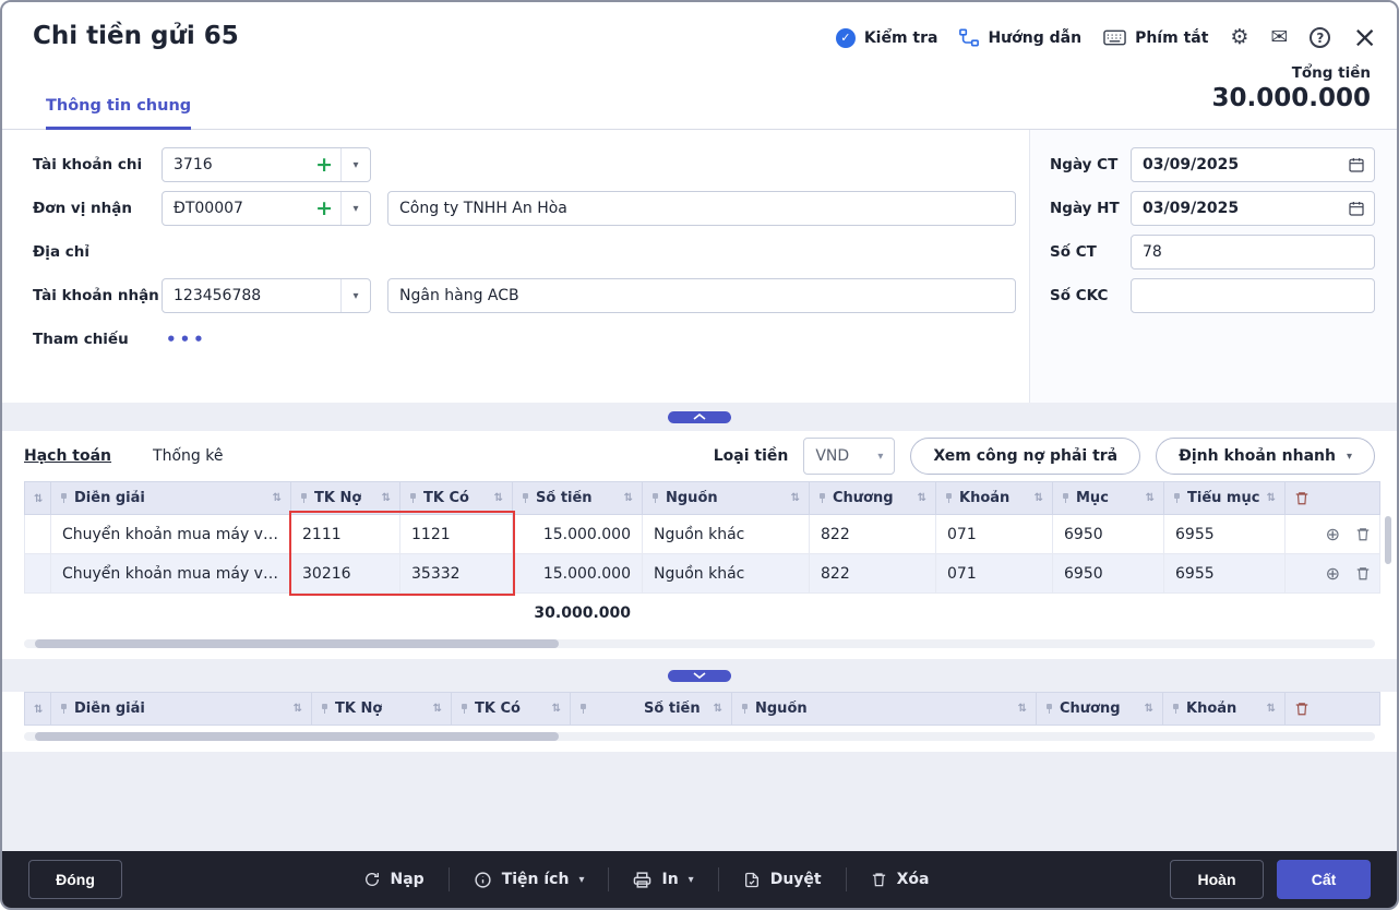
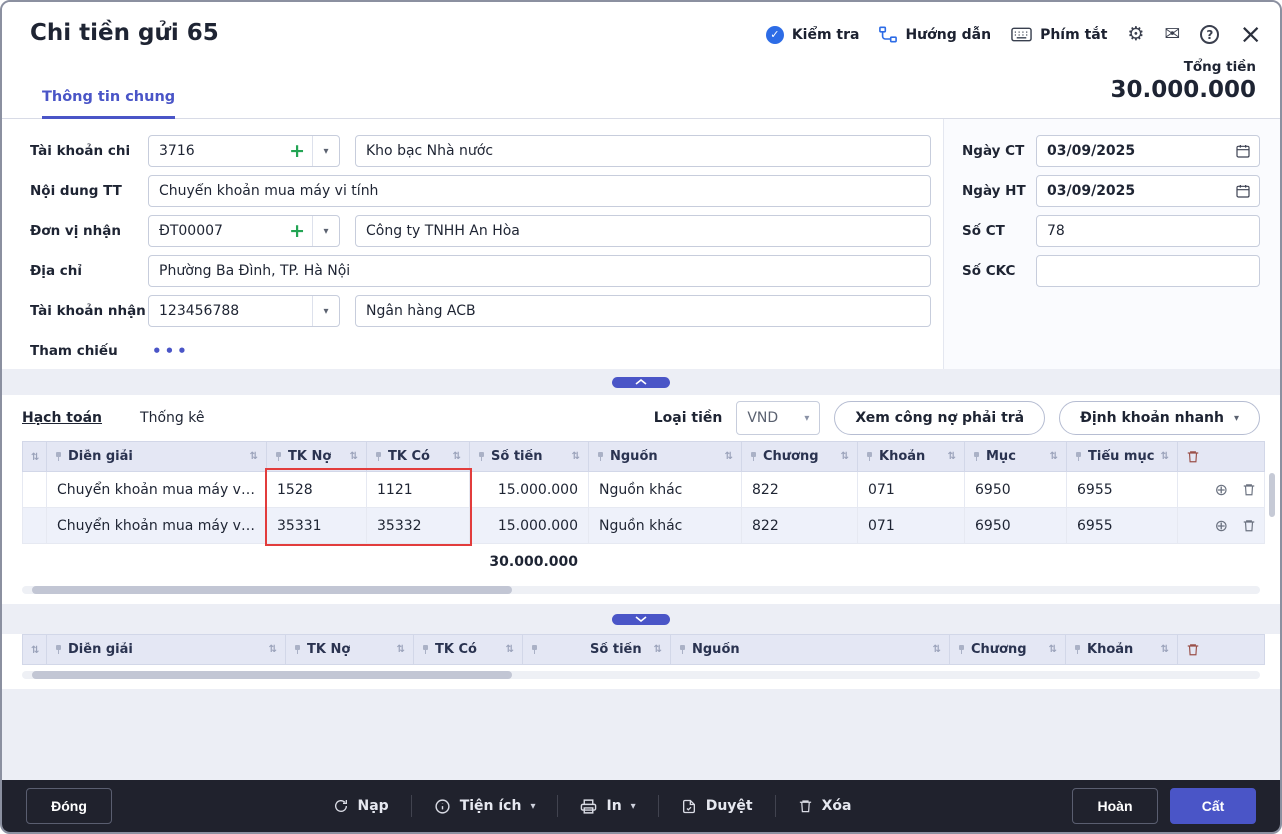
  Chi tiền gửi 65
  ✓
  Kiểm tra
  Hướng dẫn
  Phím tắt
  ⚙
  ✉
  ?
  ×
  Tổng tiền
  30.000.000
  Thông tin chung
  Tài khoản chi
  3716
  +
  ▾
+ Kho bạc Nhà nước
+ Nội dung TT
+ Chuyển khoản mua máy vi tính
  Đơn vị nhận
  ĐT00007
  +
  ▾
  Công ty TNHH An Hòa
  Địa chỉ
+ Phường Ba Đình, TP. Hà Nội
  Tài khoản nhận
  123456788
  ▾
  Ngân hàng ACB
  Tham chiếu
  •••
  Ngày CT
  03/09/2025
  Ngày HT
  03/09/2025
  Số CT
  78
  Số CKC
  Hạch toán
  Thống kê
  Loại tiền
  VND
  ▾
  Xem công nợ phải trả
  Định khoản nhanh
  ▾
  ⇅	Diễn giải ⇅	TK Nợ ⇅	TK Có ⇅	Số tiền ⇅	Nguồn ⇅	Chương ⇅	Khoản ⇅	Mục ⇅	Tiểu mục ⇅
- 	Chuyển khoản mua máy vi...	2111	1121	15.000.000	Nguồn khác	822	071	6950	6955	⊕
+ 	Chuyển khoản mua máy vi...	1528	1121	15.000.000	Nguồn khác	822	071	6950	6955	⊕
- 	Chuyển khoản mua máy vi...	30216	35332	15.000.000	Nguồn khác	822	071	6950	6955	⊕
+ 	Chuyển khoản mua máy vi...	35331	35332	15.000.000	Nguồn khác	822	071	6950	6955	⊕
  30.000.000
  ⇅	Diễn giải ⇅	TK Nợ ⇅	TK Có ⇅	Số tiền ⇅	Nguồn ⇅	Chương ⇅	Khoản ⇅
  Đóng
  Nạp
  Tiện ích
  ▾
  In
  ▾
  Duyệt
  Xóa
  Hoàn
  Cất
